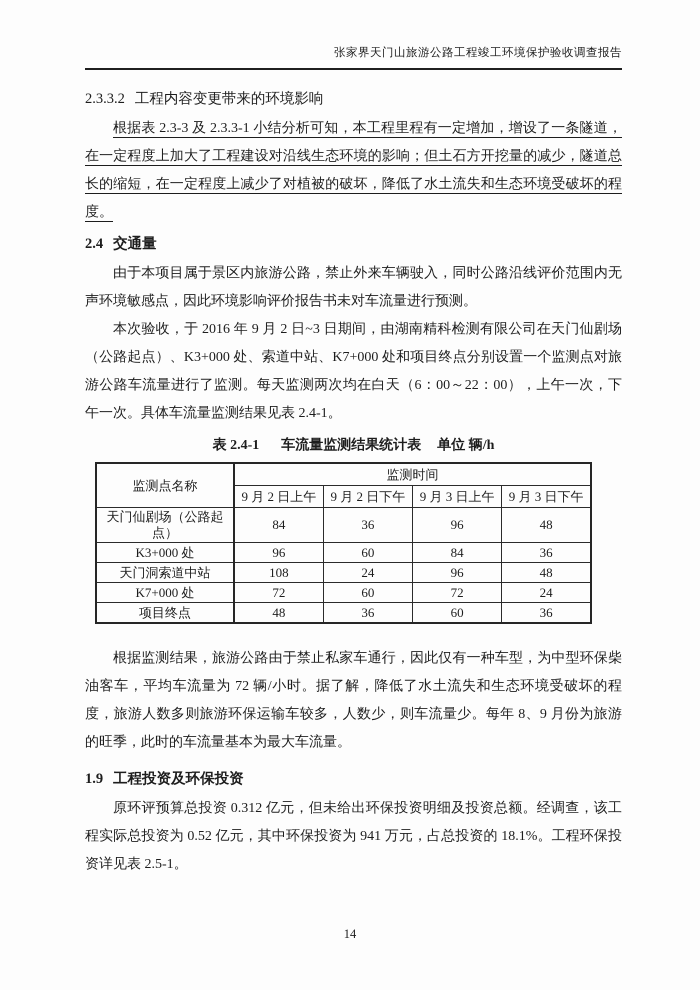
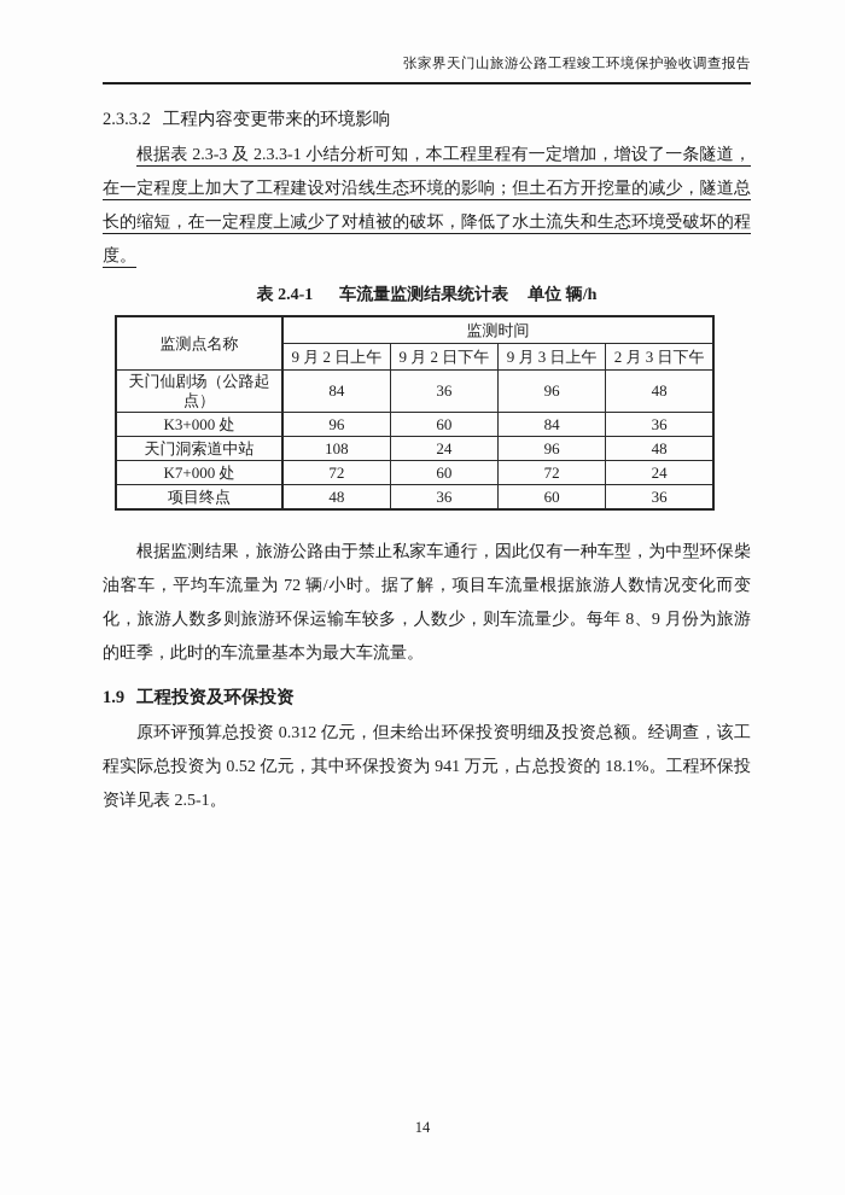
  张家界天门山旅游公路工程竣工环境保护验收调查报告
  2.3.3.2 工程内容变更带来的环境影响
  根据表 2.3-3 及 2.3.3-1 小结分析可知，本工程里程有一定增加，增设了一条隧道，在一定程度上加大了工程建设对沿线生态环境的影响；但土石方开挖量的减少，隧道总长的缩短，在一定程度上减少了对植被的破坏，降低了水土流失和生态环境受破坏的程度。
- 2.4 交通量
- 由于本项目属于景区内旅游公路，禁止外来车辆驶入，同时公路沿线评价范围内无声环境敏感点，因此环境影响评价报告书未对车流量进行预测。
- 本次验收，于 2016 年 9 月 2 日~3 日期间，由湖南精科检测有限公司在天门仙剧场（公路起点）、K3+000 处、索道中站、K7+000 处和项目终点分别设置一个监测点对旅游公路车流量进行了监测。每天监测两次均在白天（6：00～22：00），上午一次，下午一次。具体车流量监测结果见表 2.4-1。
  表 2.4-1 车流量监测结果统计表 单位 辆/h
  监测点名称	监测时间
- 9 月 2 日上午	9 月 2 日下午	9 月 3 日上午	9 月 3 日下午
+ 9 月 2 日上午	9 月 2 日下午	9 月 3 日上午	2 月 3 日下午
  天门仙剧场（公路起点）	84	36	96	48
  K3+000 处	96	60	84	36
  天门洞索道中站	108	24	96	48
  K7+000 处	72	60	72	24
  项目终点	48	36	60	36
- 根据监测结果，旅游公路由于禁止私家车通行，因此仅有一种车型，为中型环保柴油客车，平均车流量为 72 辆/小时。据了解，降低了水土流失和生态环境受破坏的程度，旅游人数多则旅游环保运输车较多，人数少，则车流量少。每年 8、9 月份为旅游的旺季，此时的车流量基本为最大车流量。
+ 根据监测结果，旅游公路由于禁止私家车通行，因此仅有一种车型，为中型环保柴油客车，平均车流量为 72 辆/小时。据了解，项目车流量根据旅游人数情况变化而变化，旅游人数多则旅游环保运输车较多，人数少，则车流量少。每年 8、9 月份为旅游的旺季，此时的车流量基本为最大车流量。
  1.9 工程投资及环保投资
  原环评预算总投资 0.312 亿元，但未给出环保投资明细及投资总额。经调查，该工程实际总投资为 0.52 亿元，其中环保投资为 941 万元，占总投资的 18.1%。工程环保投资详见表 2.5-1。
  14
